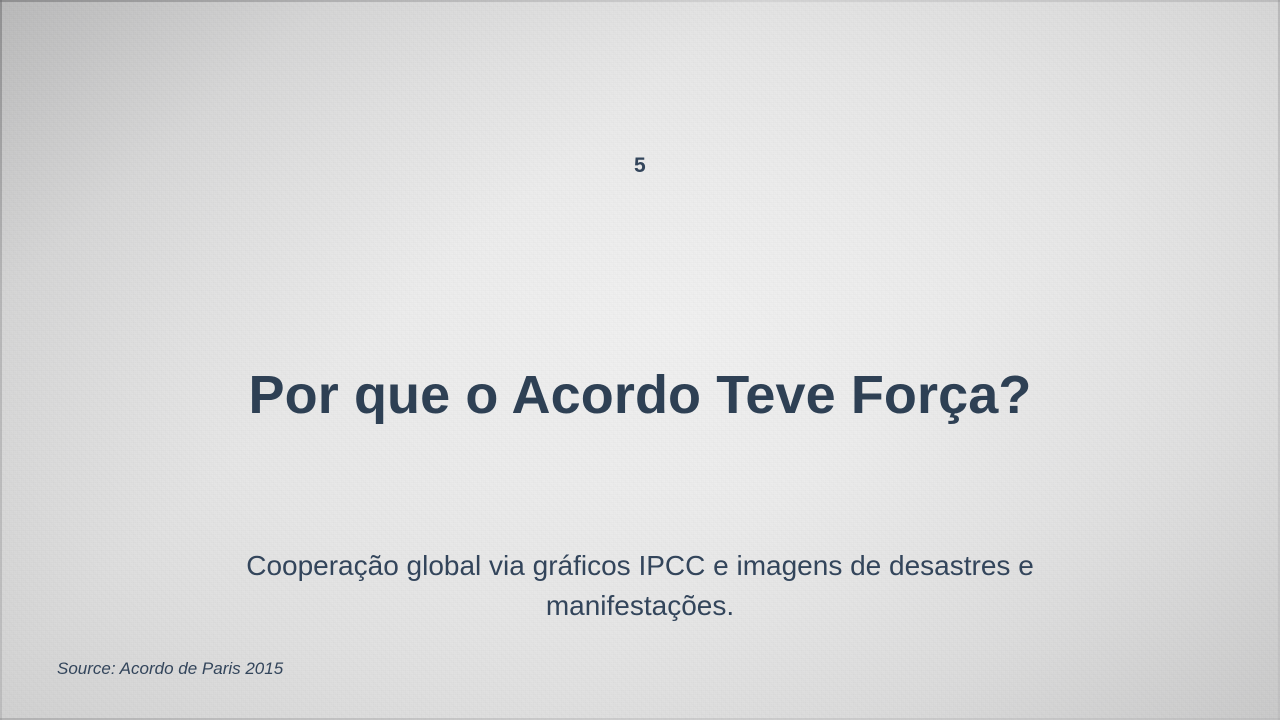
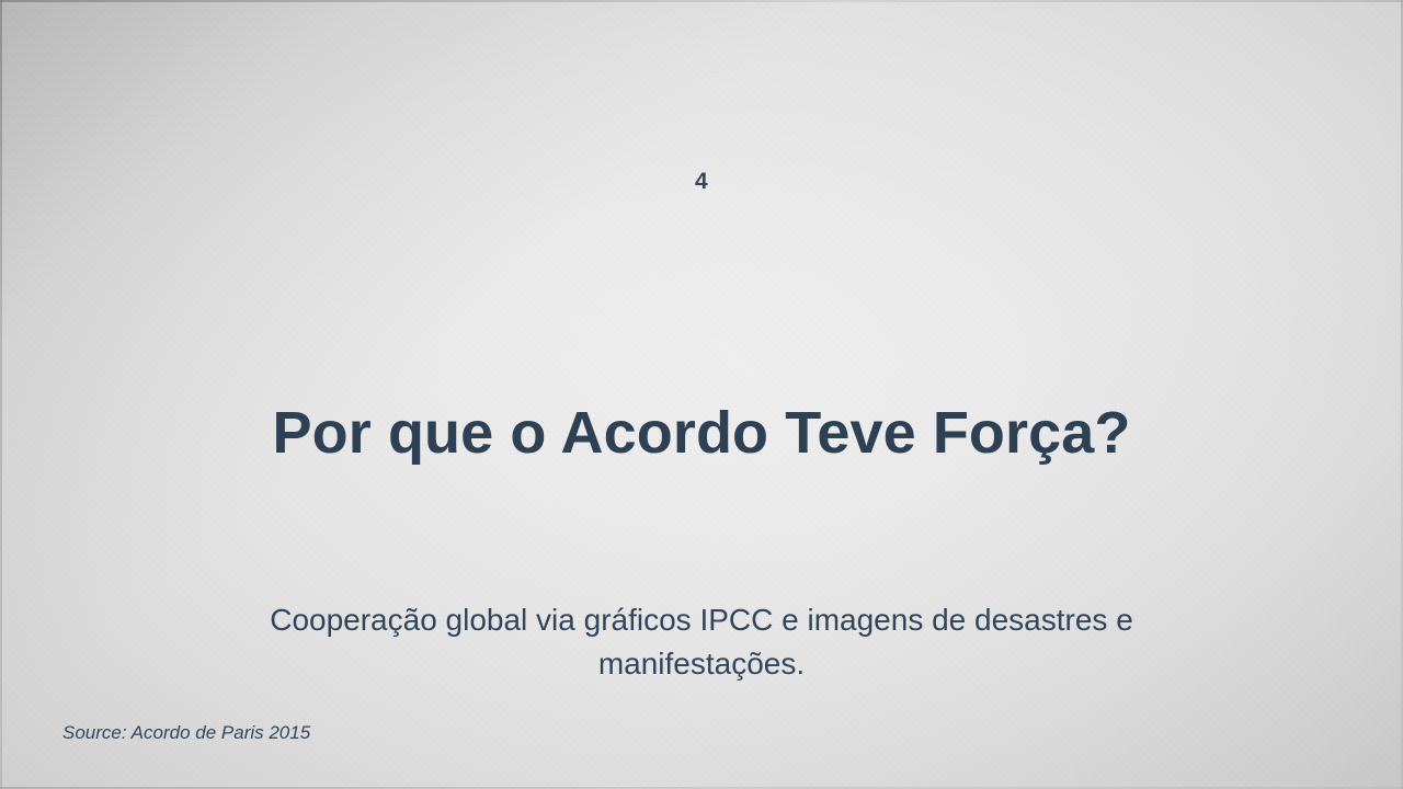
- 5
+ 4
  Por que o Acordo Teve Força?
  Cooperação global via gráficos IPCC e imagens de desastres e manifestações.
  Source: Acordo de Paris 2015
